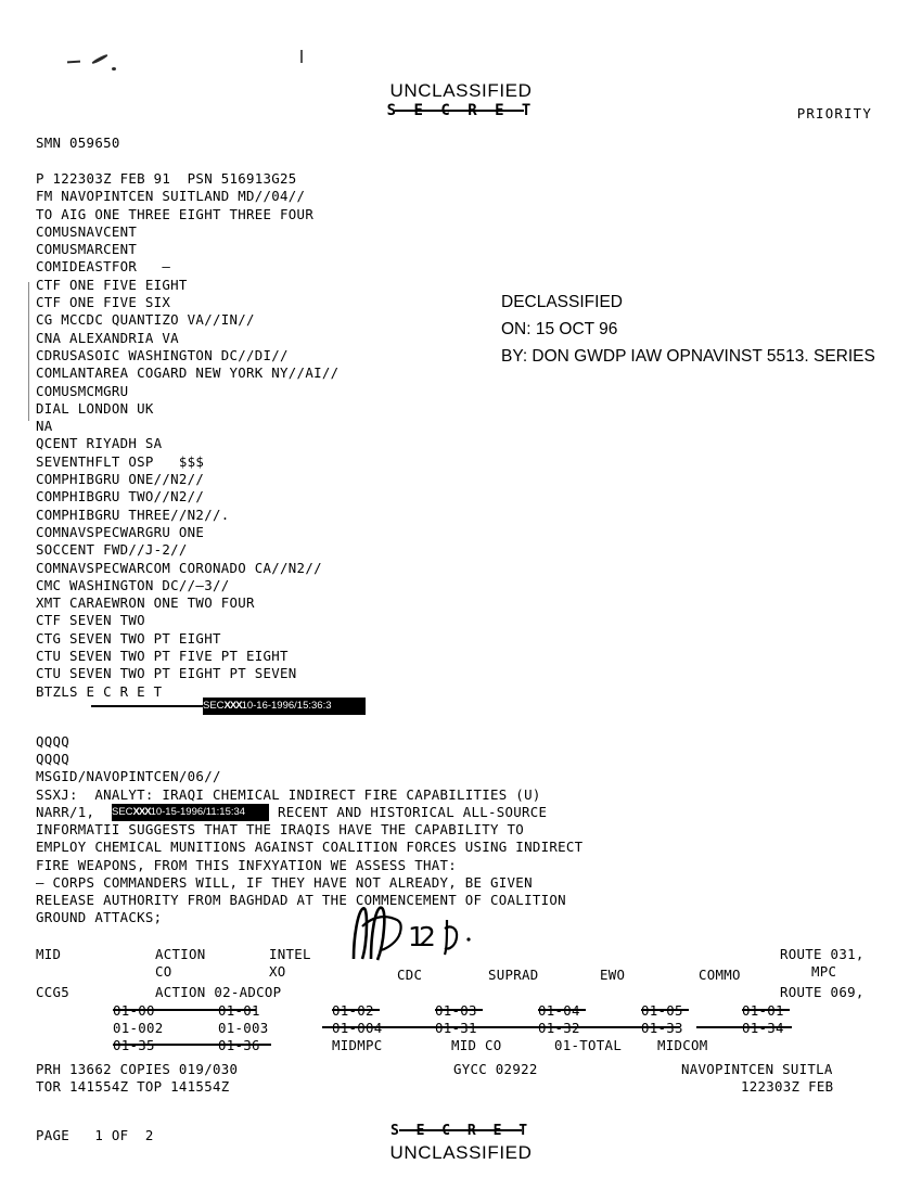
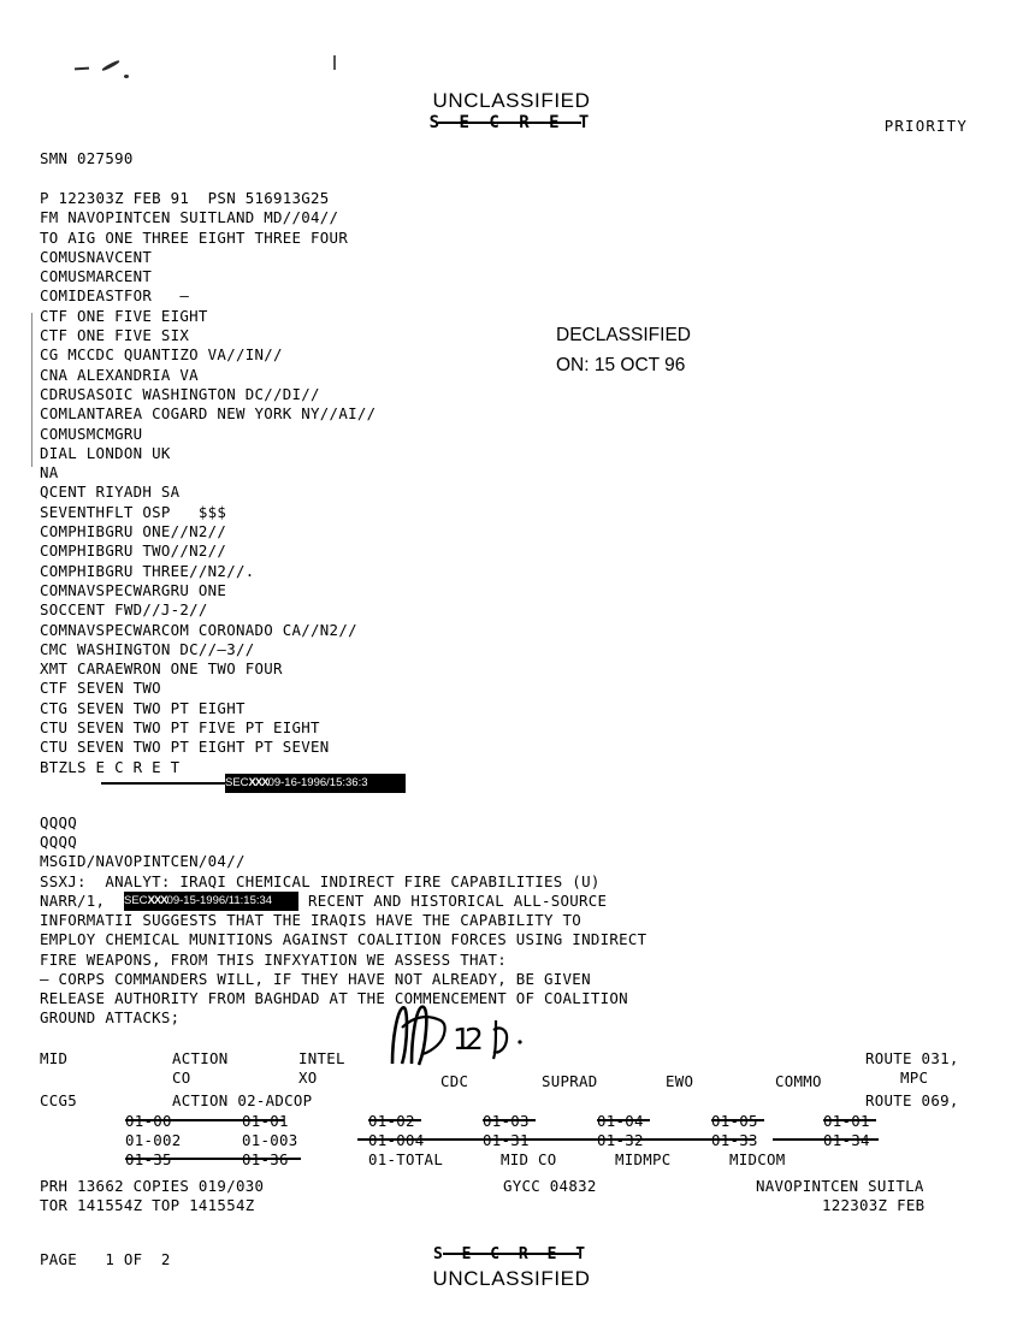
  UNCLASSIFIED
  PRIORITY
- SMN 059650
+ SMN 027590
  P 122303Z FEB 91 PSN 516913G25
  FM NAVOPINTCEN SUITLAND MD//04//
  TO AIG ONE THREE EIGHT THREE FOUR
  COMUSNAVCENT
  COMUSMARCENT
  COMIDEASTFOR —
  CTF ONE FIVE EIGHT
  CTF ONE FIVE SIX
  CG MCCDC QUANTIZO VA//IN//
  CNA ALEXANDRIA VA
  CDRUSASOIC WASHINGTON DC//DI//
  COMLANTAREA COGARD NEW YORK NY//AI//
  COMUSMCMGRU
  DIAL LONDON UK
  NA
  QCENT RIYADH SA
  SEVENTHFLT OSP $$$
  COMPHIBGRU ONE//N2//
  COMPHIBGRU TWO//N2//
  COMPHIBGRU THREE//N2//.
  COMNAVSPECWARGRU ONE
  SOCCENT FWD//J-2//
  COMNAVSPECWARCOM CORONADO CA//N2//
  CMC WASHINGTON DC//—3//
  XMT CARAEWRON ONE TWO FOUR
  CTF SEVEN TWO
  CTG SEVEN TWO PT EIGHT
  CTU SEVEN TWO PT FIVE PT EIGHT
  CTU SEVEN TWO PT EIGHT PT SEVEN
  BTZLS E C R E T
- SECXXX10-16-1996/15:36:3
+ SECXXX09-16-1996/15:36:3
  DECLASSIFIED
  ON: 15 OCT 96
- BY: DON GWDP IAW OPNAVINST 5513. SERIES
  QQQQ
  QQQQ
- MSGID/NAVOPINTCEN/06//
+ MSGID/NAVOPINTCEN/04//
  SSXJ: ANALYT: IRAQI CHEMICAL INDIRECT FIRE CAPABILITIES (U)
  NARR/1,
  RECENT AND HISTORICAL ALL-SOURCE
- SECXXX10-15-1996/11:15:34
+ SECXXX09-15-1996/11:15:34
  INFORMATII SUGGESTS THAT THE IRAQIS HAVE THE CAPABILITY TO
  EMPLOY CHEMICAL MUNITIONS AGAINST COALITION FORCES USING INDIRECT
  FIRE WEAPONS, FROM THIS INFXYATION WE ASSESS THAT:
  — CORPS COMMANDERS WILL, IF THEY HAVE NOT ALREADY, BE GIVEN
  RELEASE AUTHORITY FROM BAGHDAD AT THE COMMENCEMENT OF COALITION
  GROUND ATTACKS;
  1
  2
  MID
  ACTION
  INTEL
  ROUTE 031,
  CO
  XO
  CDC
  SUPRAD
  EWO
  COMMO
  MPC
  CCG5
  ACTION 02-ADCOP
  ROUTE 069,
  01-002
  01-003
- MIDMPC
+ 01-TOTAL
  MID CO
- 01-TOTAL
+ MIDMPC
  MIDCOM
  PRH 13662 COPIES 019/030
- GYCC 02922
+ GYCC 04832
  NAVOPINTCEN SUITLA
  TOR 141554Z TOP 141554Z
  122303Z FEB
  PAGE 1 OF 2
  UNCLASSIFIED
